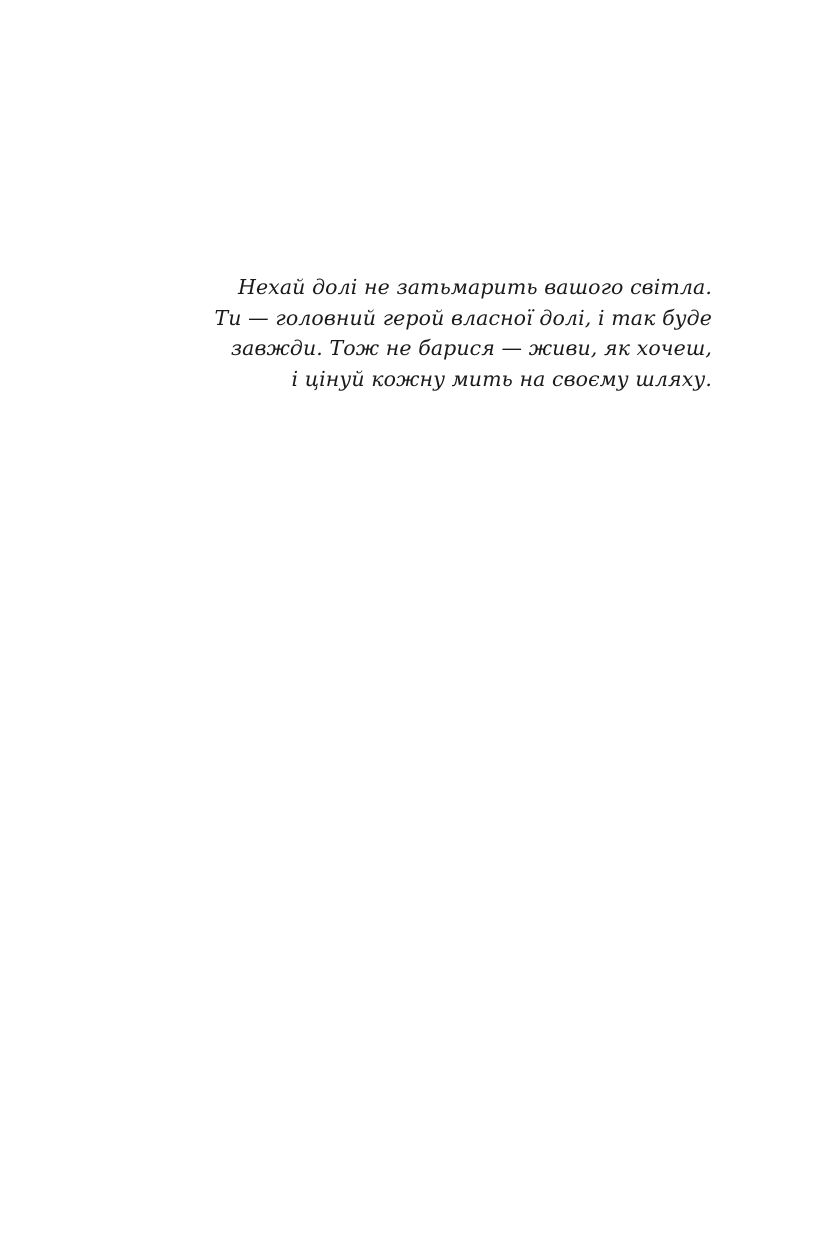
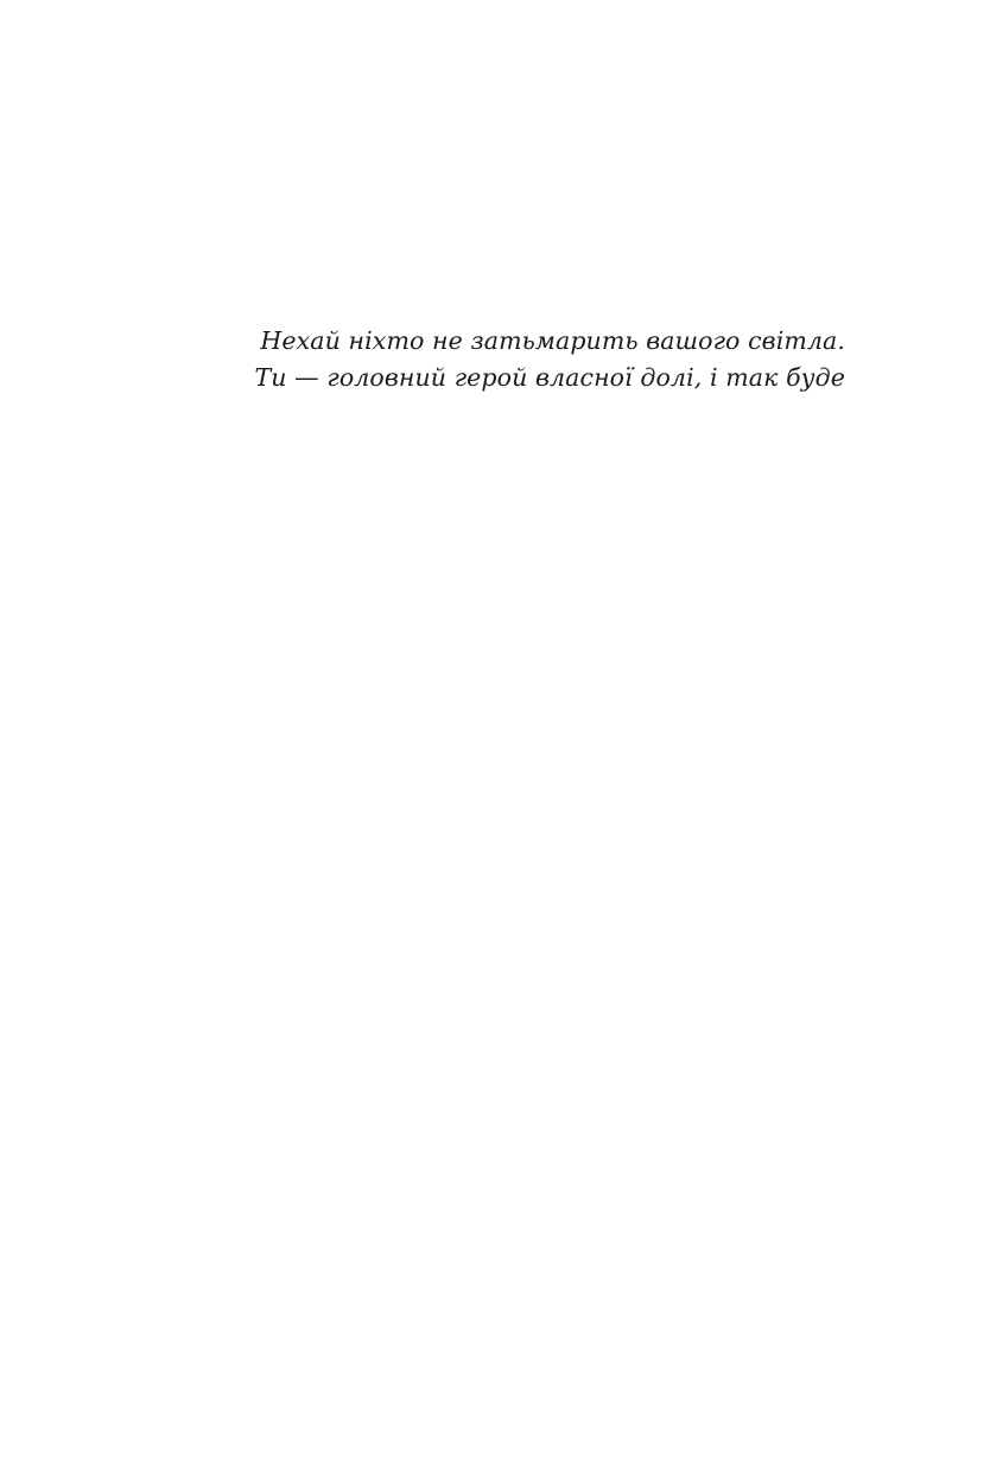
- Нехай долі не затьмарить вашого світла.
+ Нехай ніхто не затьмарить вашого світла.
  Ти — головний герой власної долі, і так буде
- завжди. Тож не барися — живи, як хочеш,
- і цінуй кожну мить на своєму шляху.
